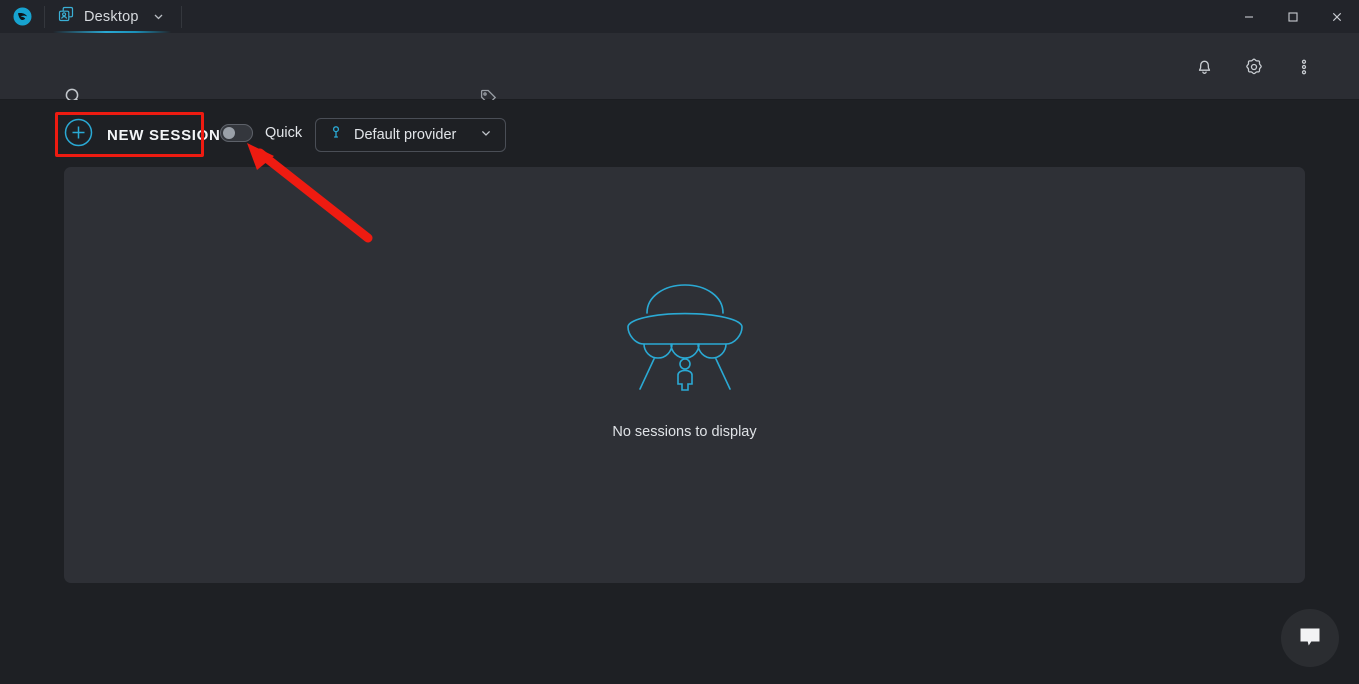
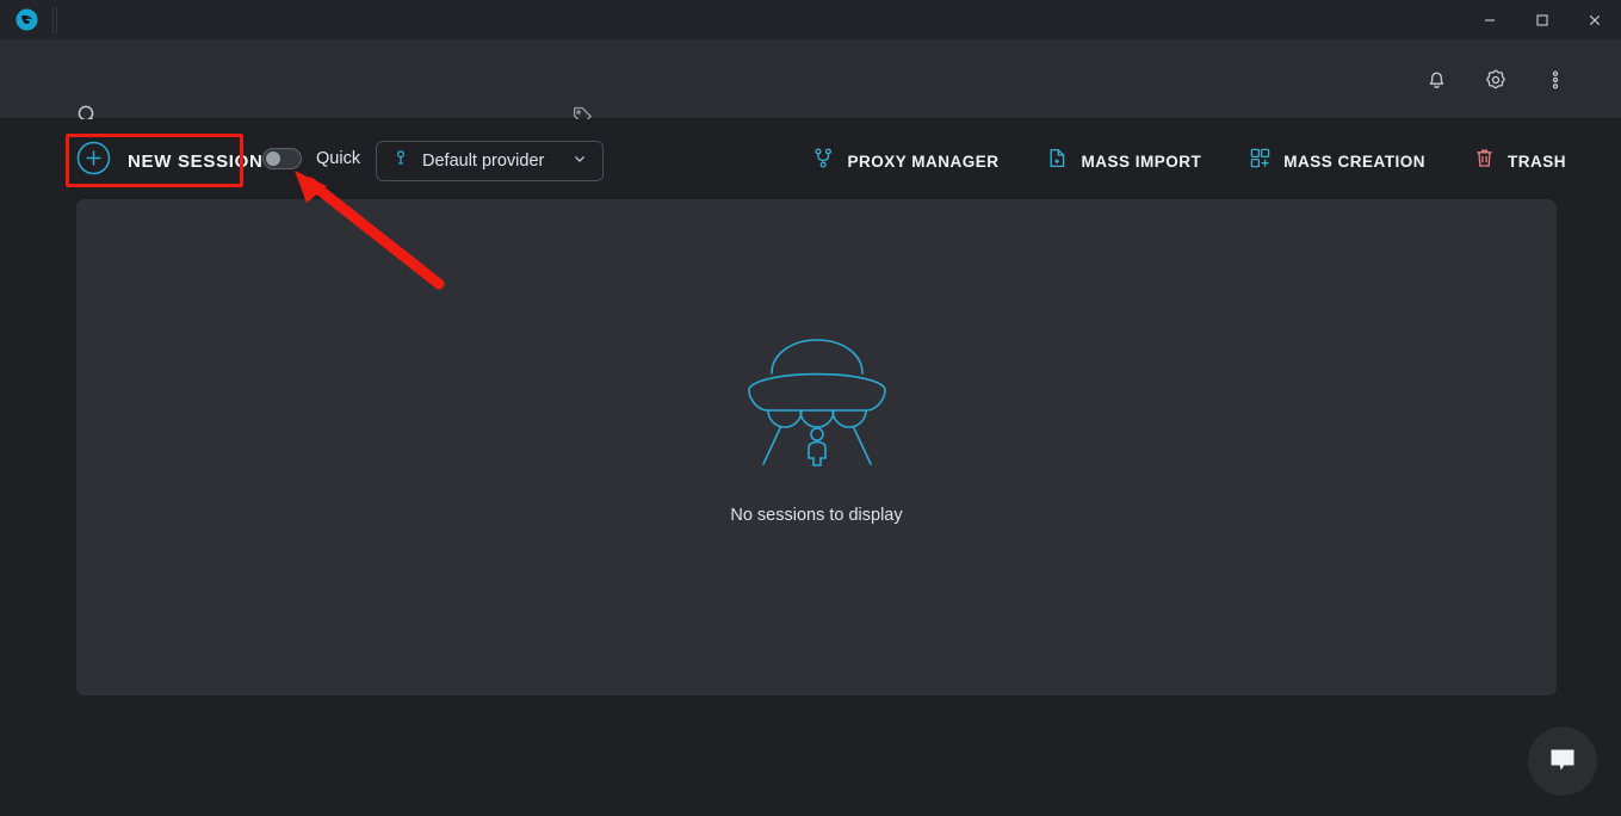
- Desktop
  NEW SESSION
  Quick
  Default provider
+ PROXY MANAGER
+ MASS IMPORT
+ MASS CREATION
+ TRASH
  No sessions to display
